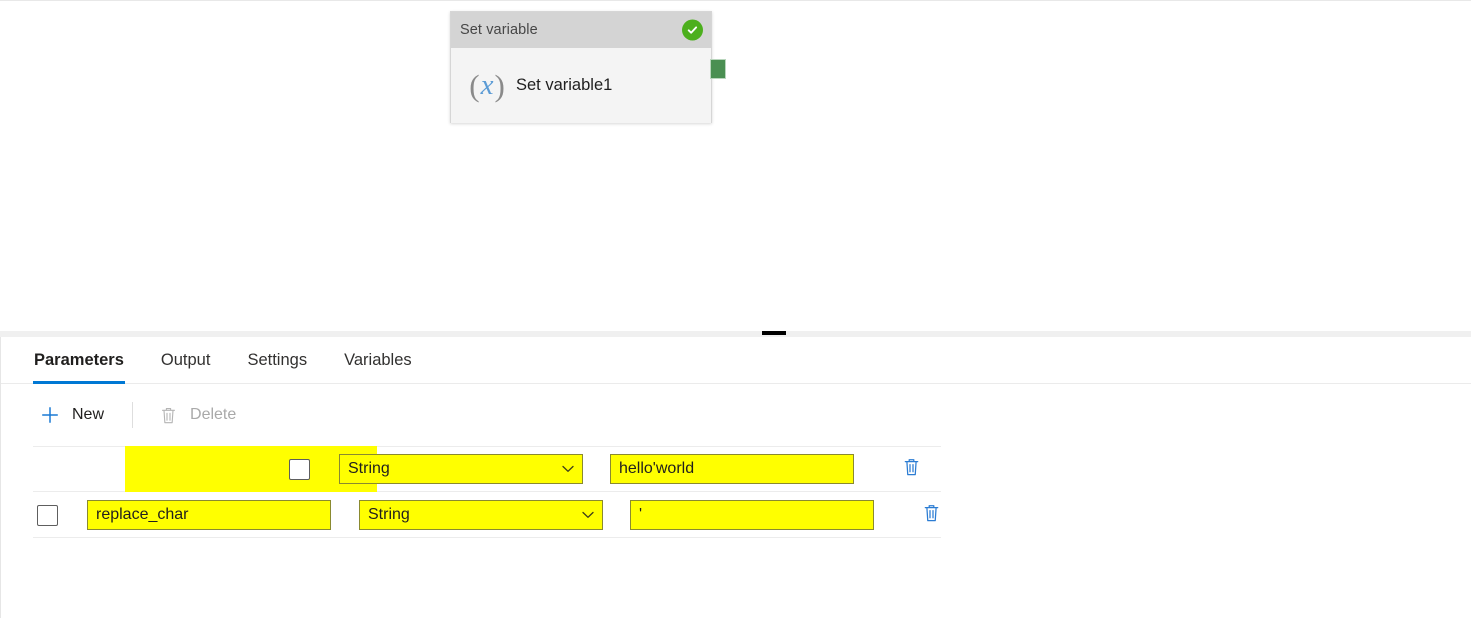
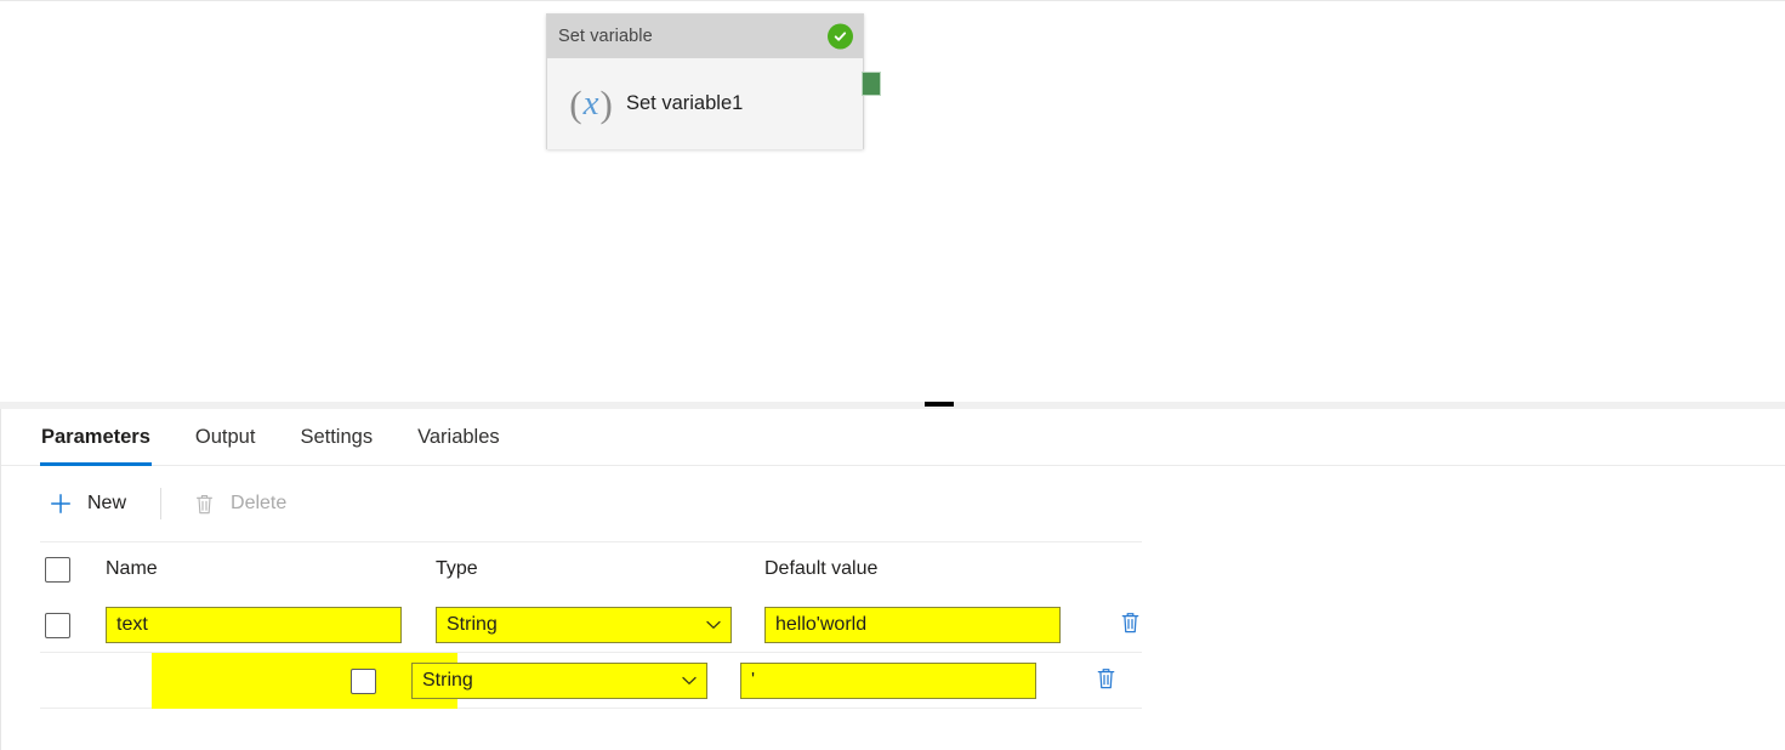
  Set variable
  (
  x
  )
  Set variable1
  Parameters
  Output
  Settings
  Variables
  New
  Delete
+ Name
+ Type
+ Default value
+ text
  String
  hello'world
- replace_char
  String
  '
